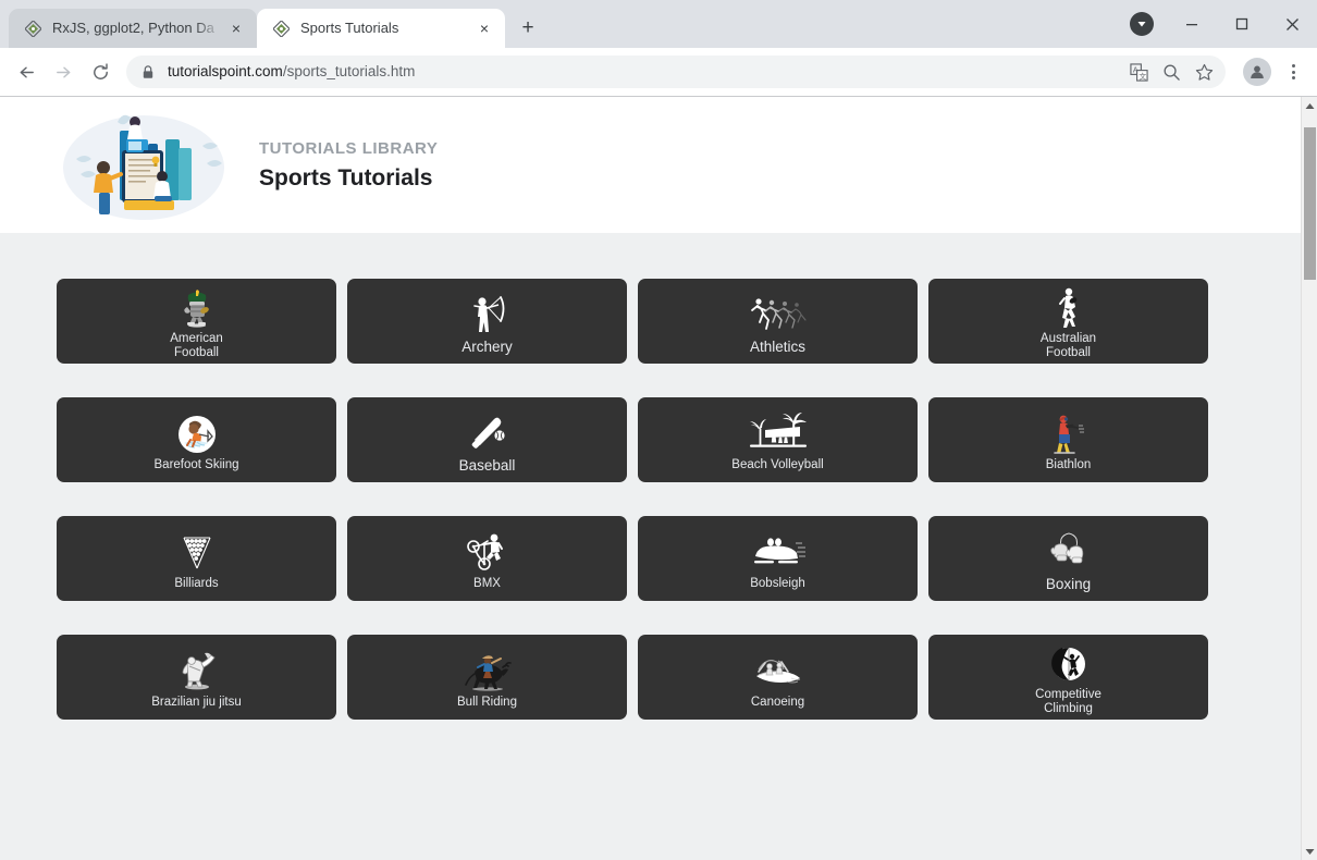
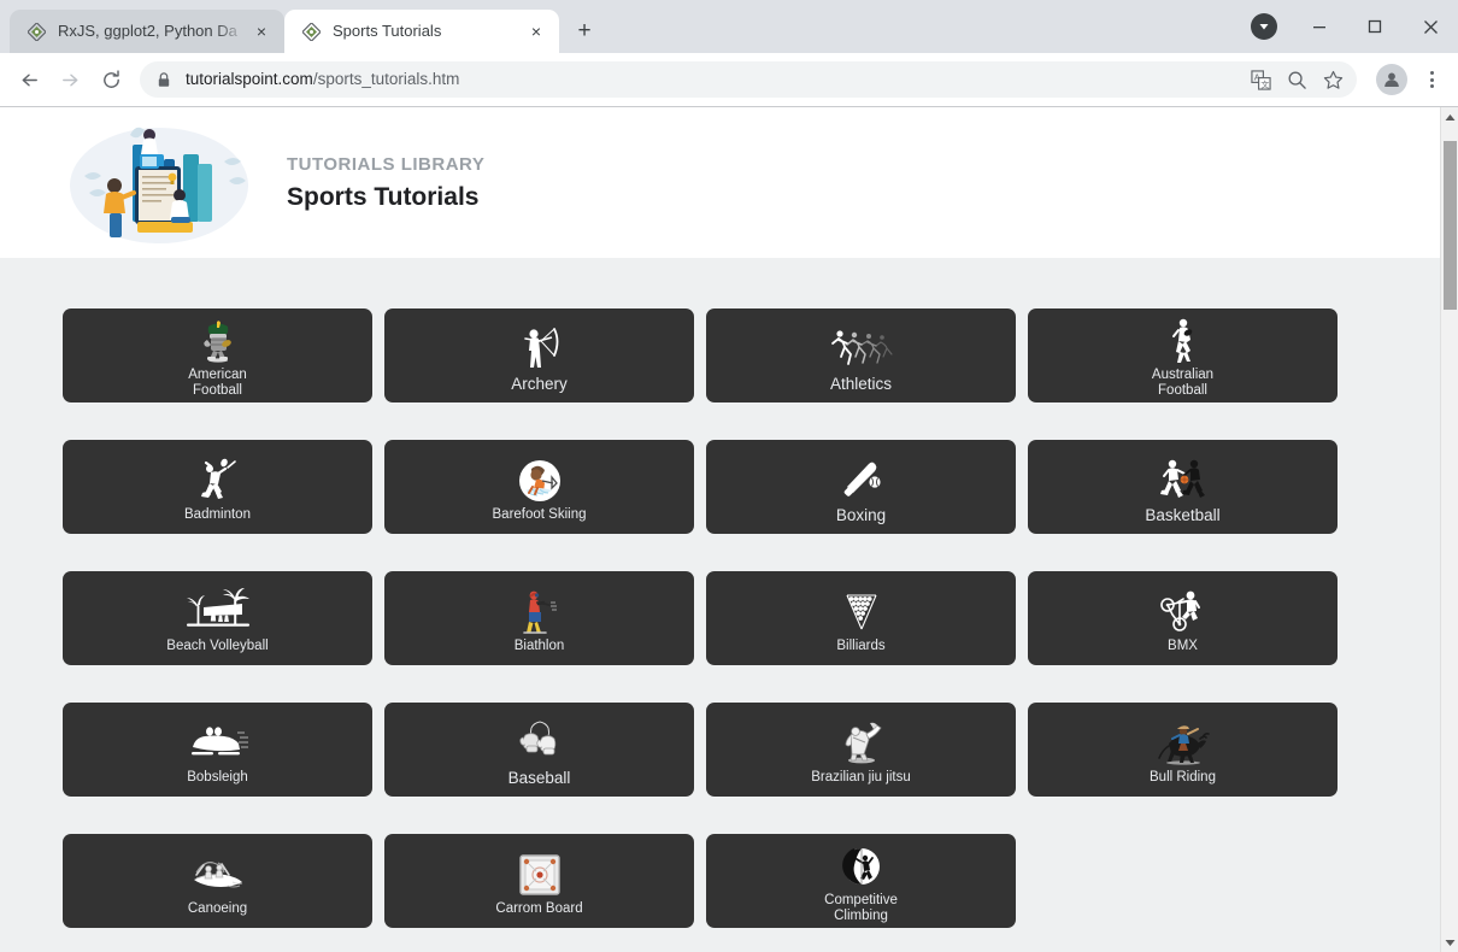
  RxJS, ggplot2, Python Da
  ×
  Sports Tutorials
  ×
  +
  tutorialspoint.com/sports_tutorials.htm
  A
  文
  TUTORIALS LIBRARY
  Sports Tutorials
  American
  Football
  Archery
  Athletics
  Australian
  Football
+ Badminton
  Barefoot Skiing
- Baseball
+ Boxing
+ Basketball
  Beach Volleyball
  Biathlon
  Billiards
  BMX
  Bobsleigh
- Boxing
+ Baseball
  Brazilian jiu jitsu
  Bull Riding
  Canoeing
+ Carrom Board
  Competitive
  Climbing
